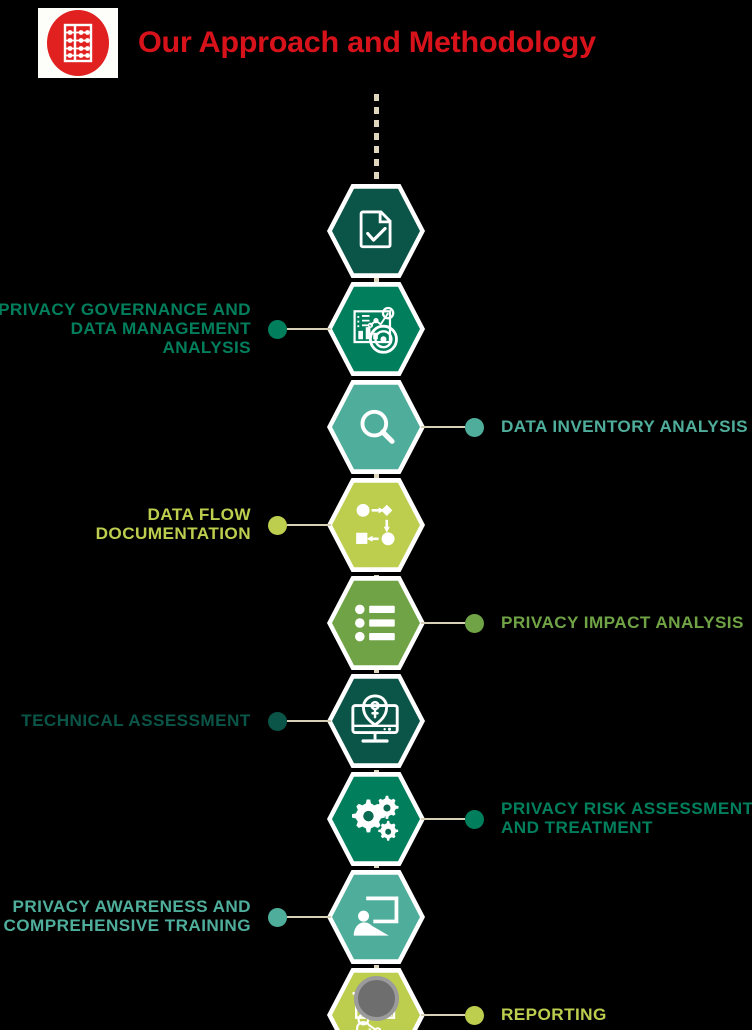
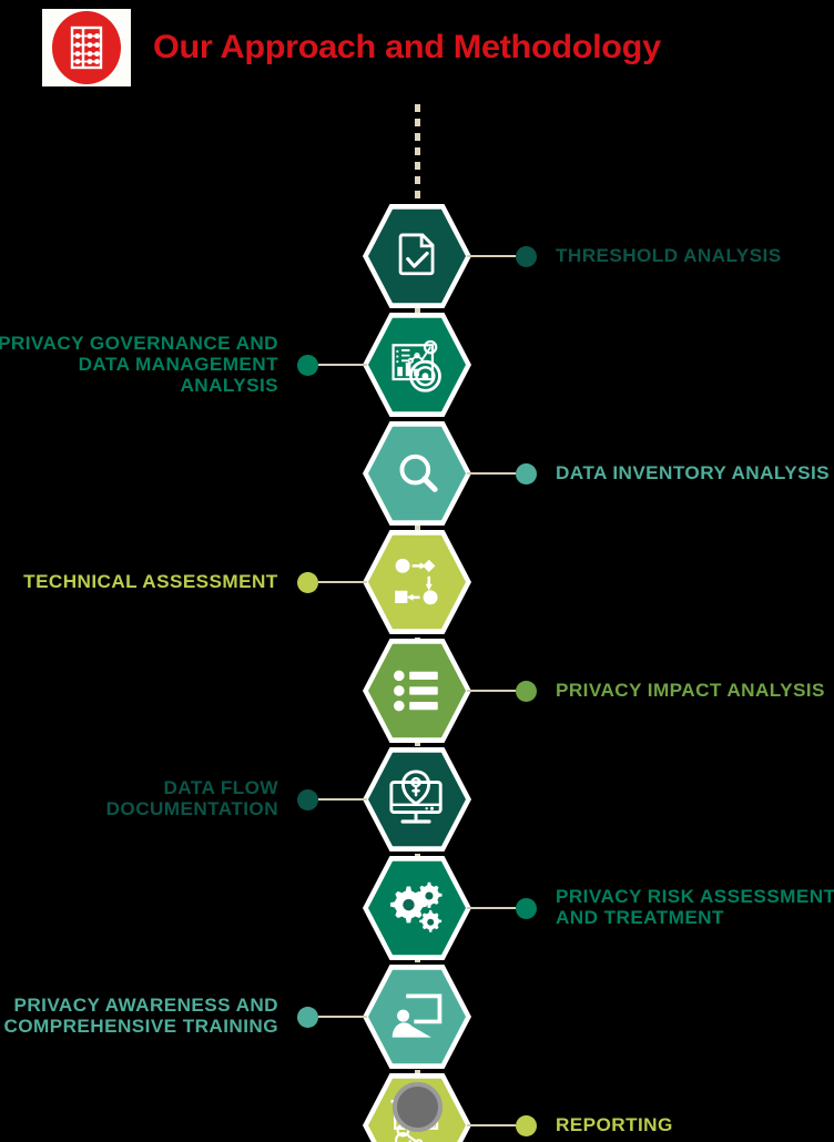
  Our Approach and Methodology
+ THRESHOLD ANALYSIS
  PRIVACY GOVERNANCE AND
  DATA MANAGEMENT ANALYSIS
  DATA INVENTORY ANALYSIS
- DATA FLOW DOCUMENTATION
+ TECHNICAL ASSESSMENT
  PRIVACY IMPACT ANALYSIS
- TECHNICAL ASSESSMENT
+ DATA FLOW DOCUMENTATION
  PRIVACY RISK ASSESSMENT
  AND TREATMENT
  PRIVACY AWARENESS AND
  COMPREHENSIVE TRAINING
  REPORTING
